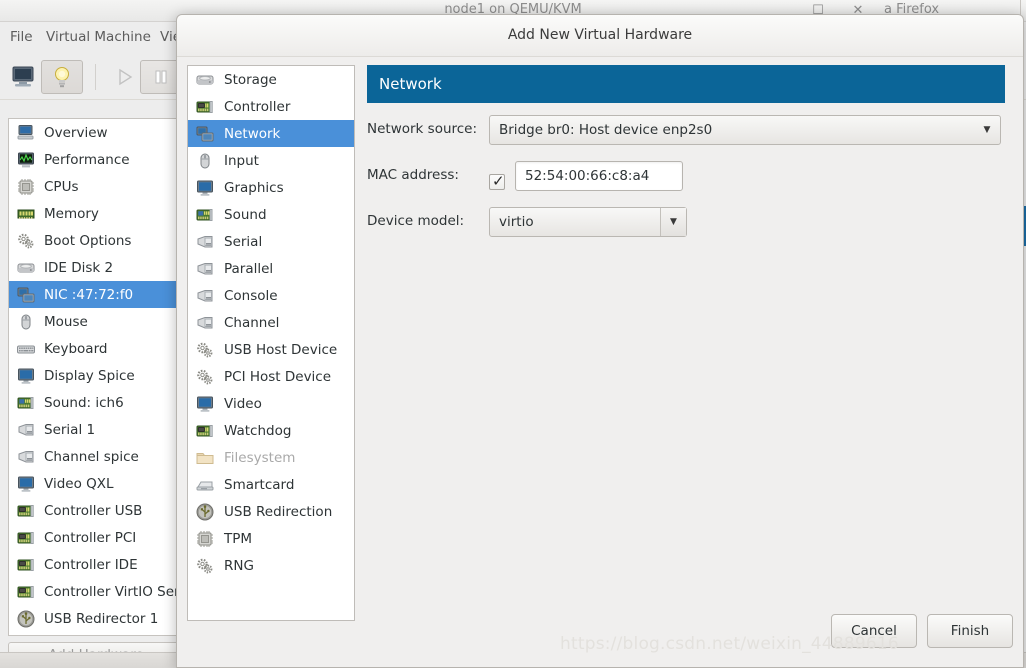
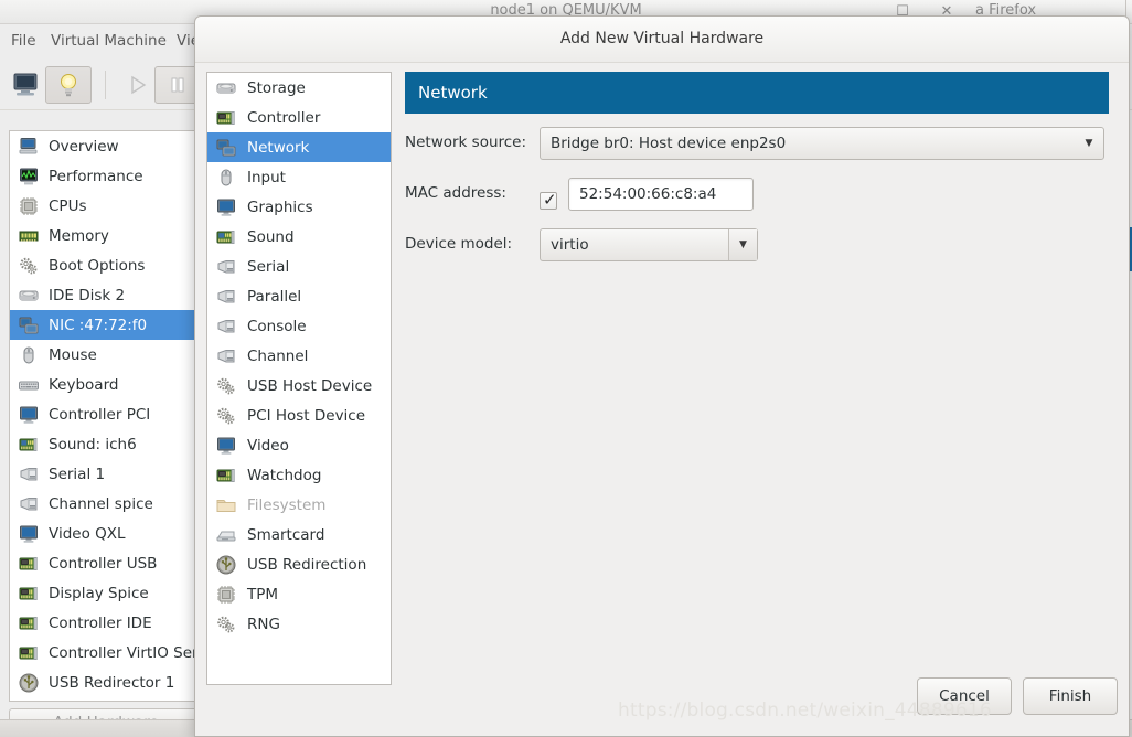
  node1 on QEMU/KVM
  ☐
  ✕
  a Firefox
  File
  Virtual Machine
  Overview
  Performance
  CPUs
  Memory
  Boot Options
  IDE Disk 2
  NIC :47:72:f0
  Mouse
  Keyboard
- Display Spice
+ Controller PCI
  Sound: ich6
  Serial 1
  Channel spice
  Video QXL
  Controller USB
- Controller PCI
+ Display Spice
  Controller IDE
  Controller VirtIO Se
  USB Redirector 1
  Add New Virtual Hardware
  Storage
  Controller
  Network
  Input
  Graphics
  Sound
  Serial
  Parallel
  Console
  Channel
  USB Host Device
  PCI Host Device
  Video
  Watchdog
  Filesystem
  Smartcard
  USB Redirection
  TPM
  RNG
  Network
  Network source:
  Bridge br0: Host device enp2s0
  ▼
  MAC address:
  ✓
  52:54:00:66:c8:a4
  Device model:
  virtio
  ▼
  Cancel
  Finish
  https://blog.csdn.net/weixin_44889616
